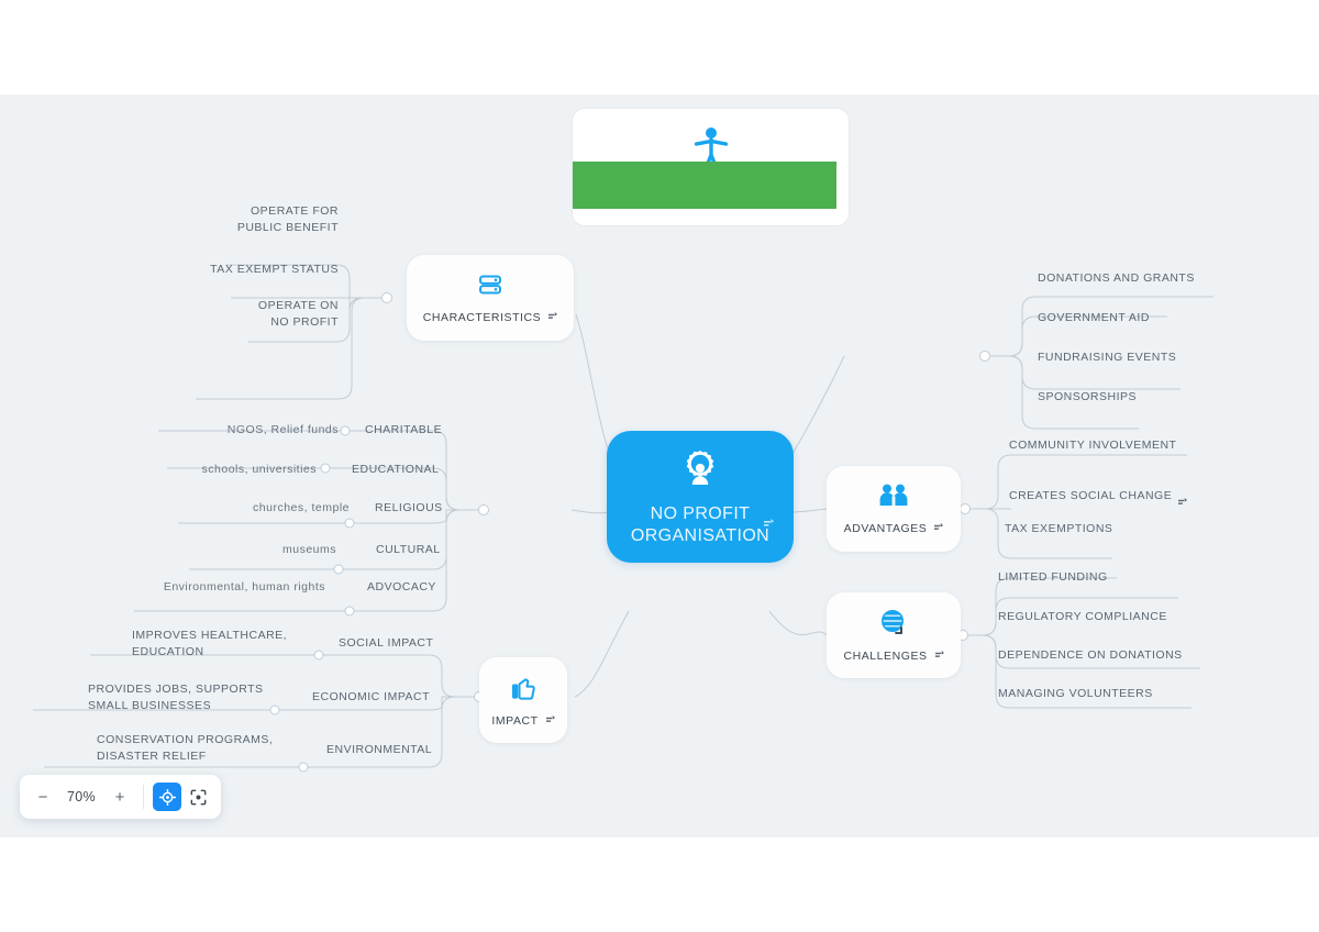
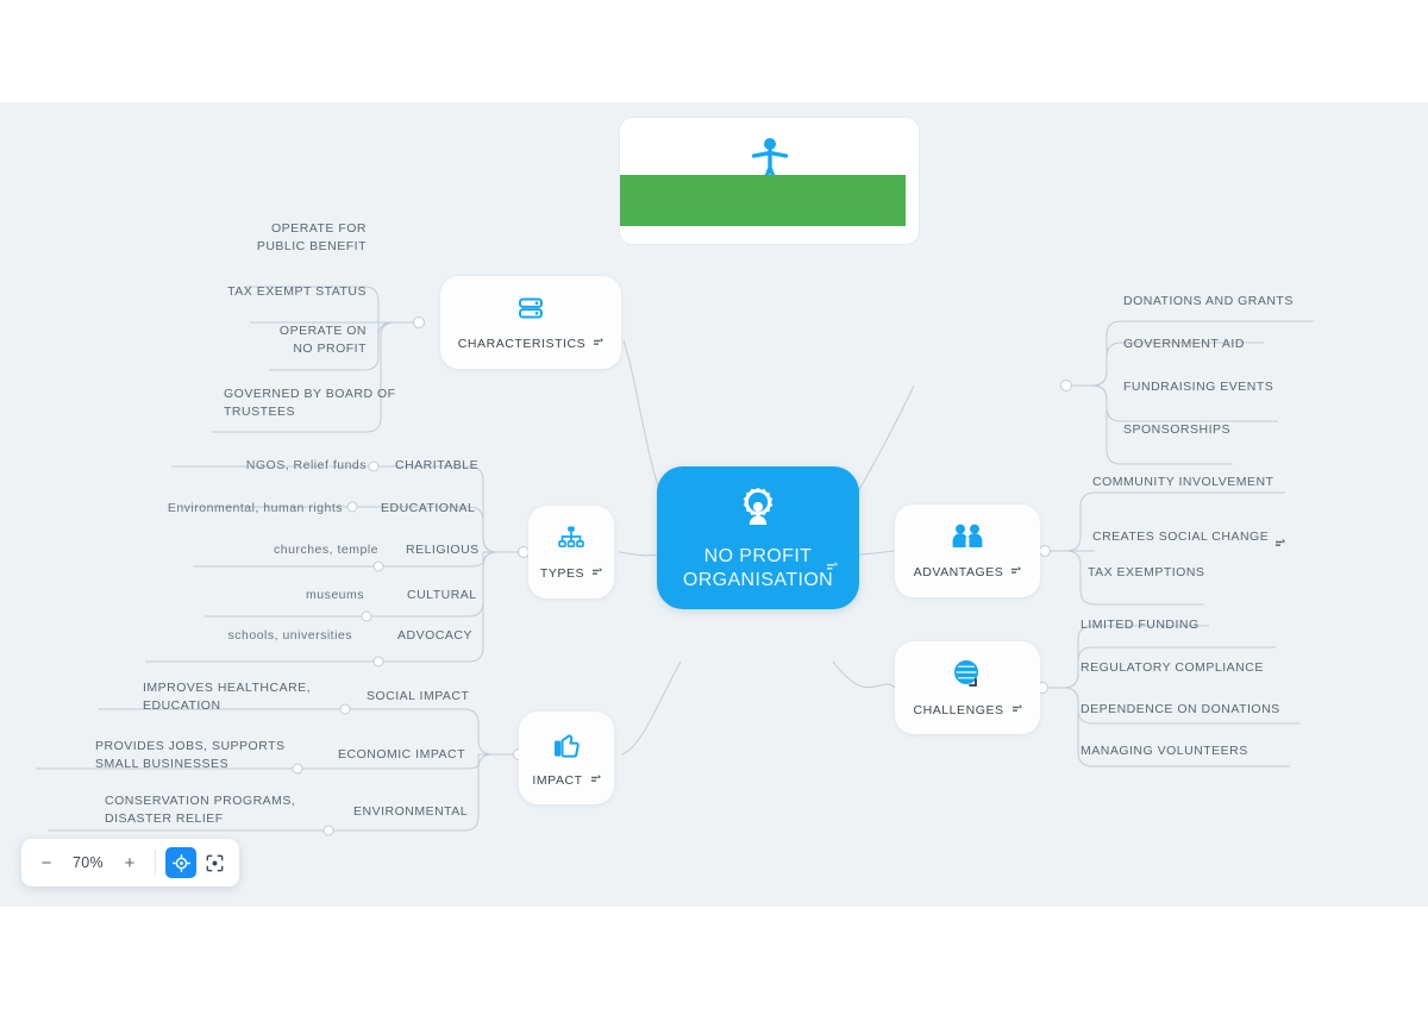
  NO PROFIT
  ORGANISATION
  CHARACTERISTICS
  OPERATE FOR
  PUBLIC BENEFIT
  TAX EXEMPT STATUS
  OPERATE ON
  NO PROFIT
+ GOVERNED BY BOARD OF
+ TRUSTEES
+ TYPES
  CHARITABLE
  NGOS, Relief funds
  EDUCATIONAL
- schools, universities
+ Environmental, human rights
  RELIGIOUS
  churches, temple
  CULTURAL
  museums
  ADVOCACY
- Environmental, human rights
+ schools, universities
  IMPACT
  SOCIAL IMPACT
  IMPROVES HEALTHCARE,
  EDUCATION
  ECONOMIC IMPACT
  PROVIDES JOBS, SUPPORTS
  SMALL BUSINESSES
  ENVIRONMENTAL
  CONSERVATION PROGRAMS,
  DISASTER RELIEF
  DONATIONS AND GRANTS
  GOVERNMENT AID
  FUNDRAISING EVENTS
  SPONSORSHIPS
  ADVANTAGES
  COMMUNITY INVOLVEMENT
  CREATES SOCIAL CHANGE
  TAX EXEMPTIONS
  CHALLENGES
  LIMITED FUNDING
  REGULATORY COMPLIANCE
  DEPENDENCE ON DONATIONS
  MANAGING VOLUNTEERS
  −
  70%
  +
